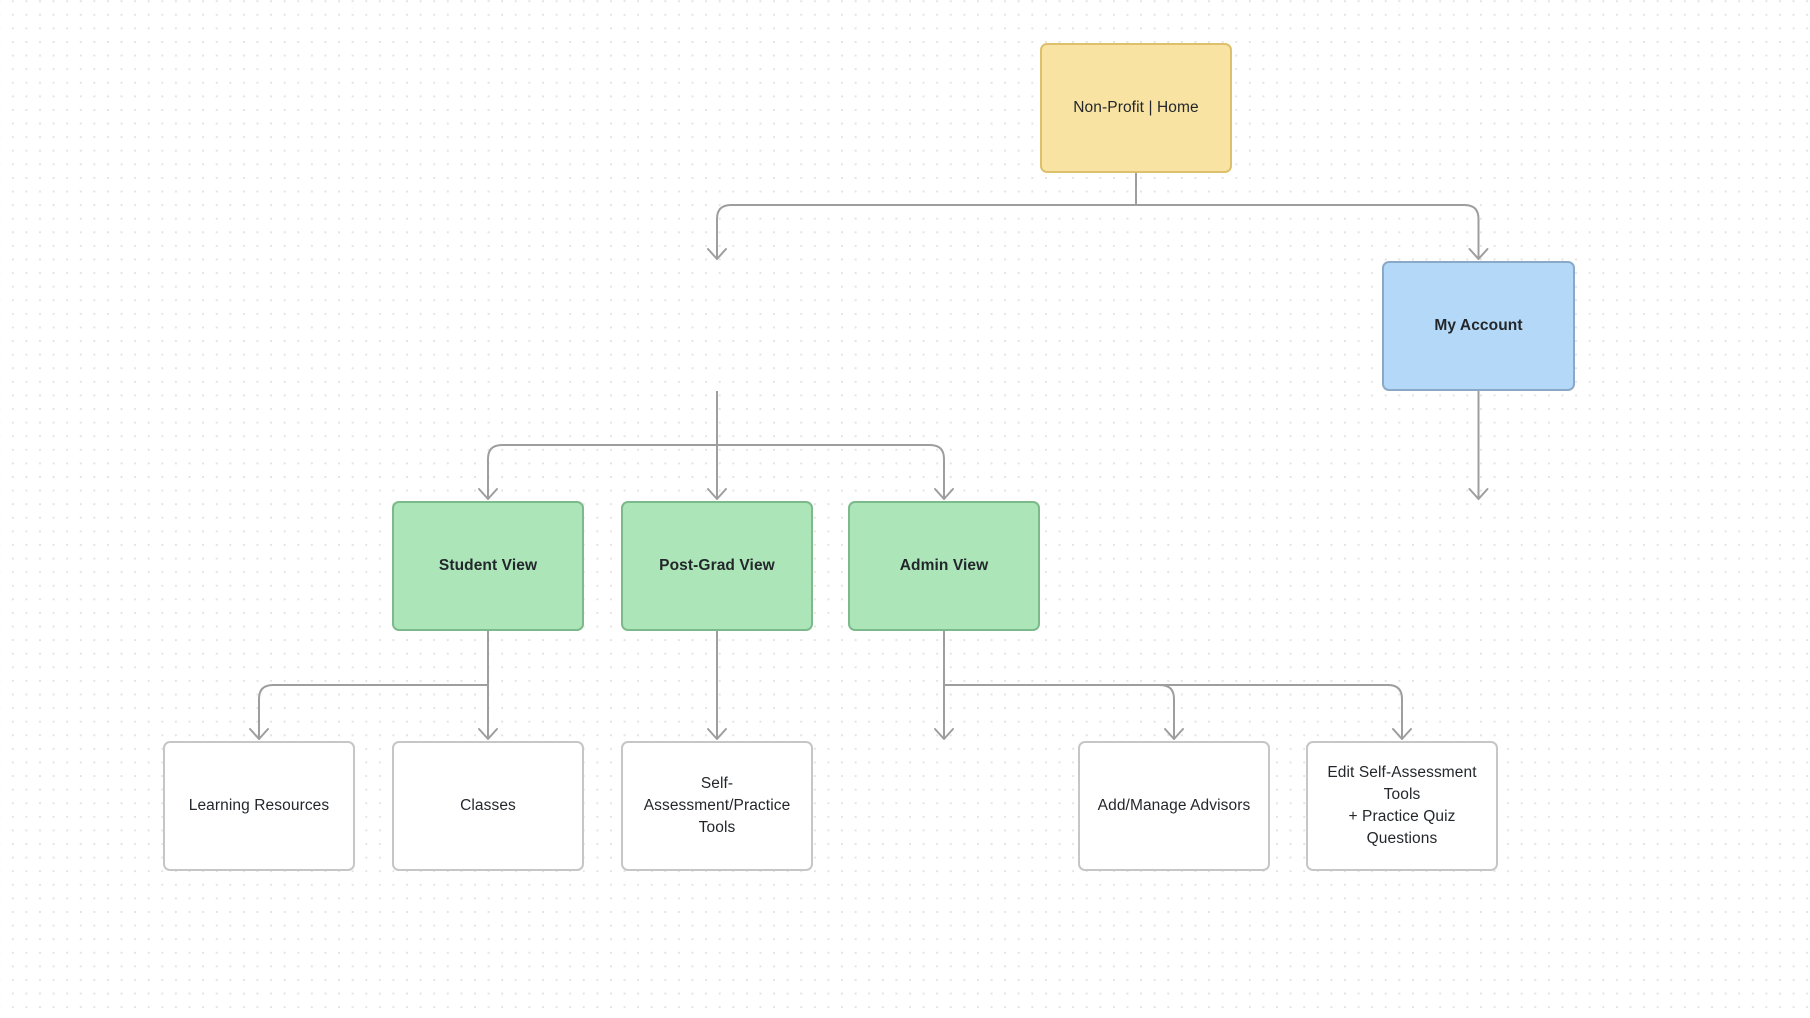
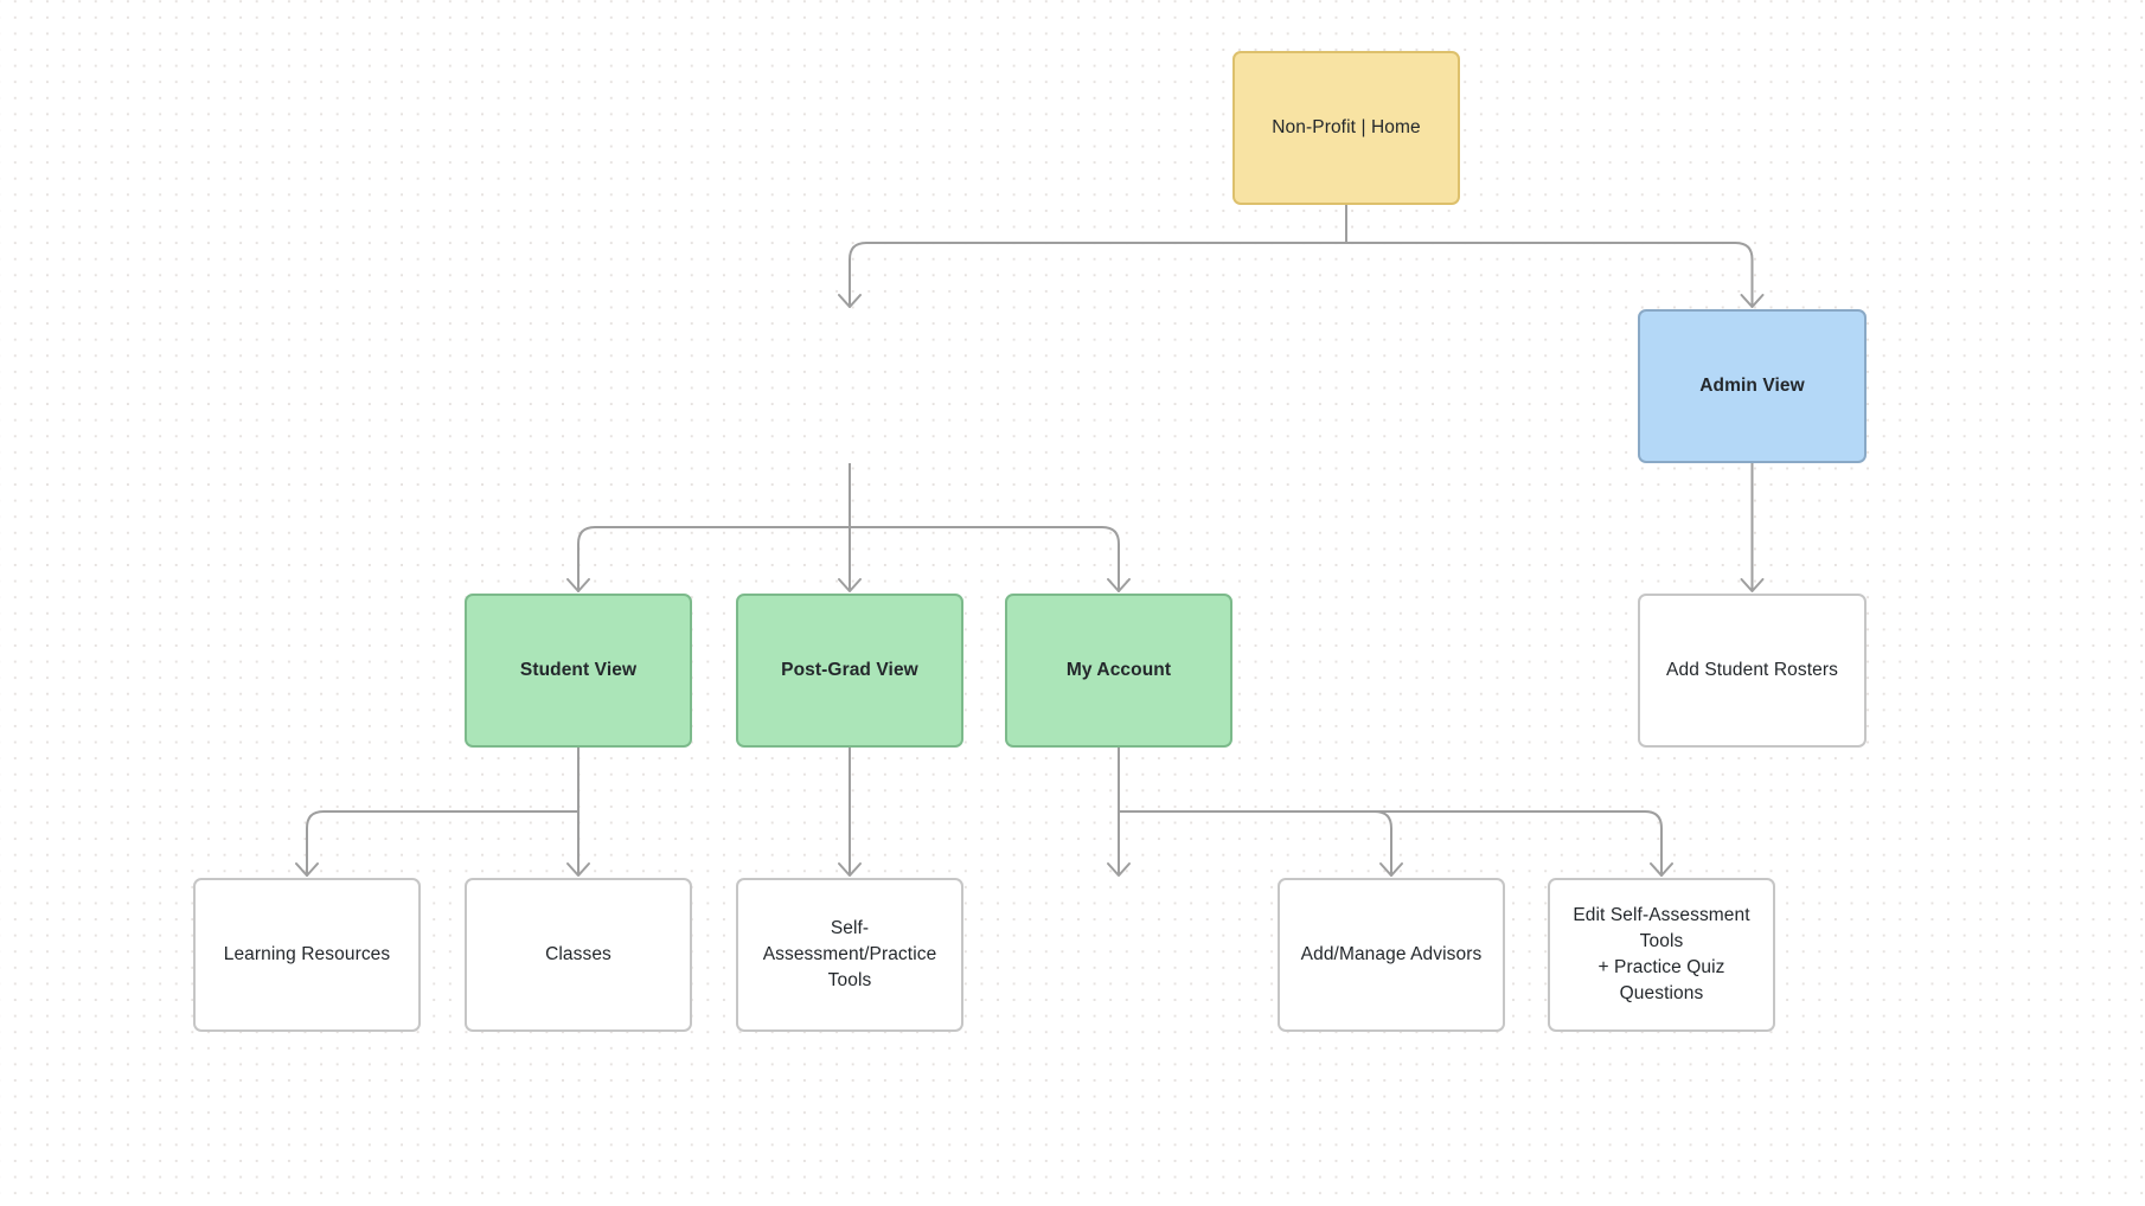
  Non-Profit | Home
- My Account
+ Admin View
  Student View
  Post-Grad View
- Admin View
+ My Account
+ Add Student Rosters
  Learning Resources
  Classes
  Self-Assessment/Practice
  Tools
  Add/Manage Advisors
  Edit Self-Assessment Tools
  + Practice Quiz Questions
